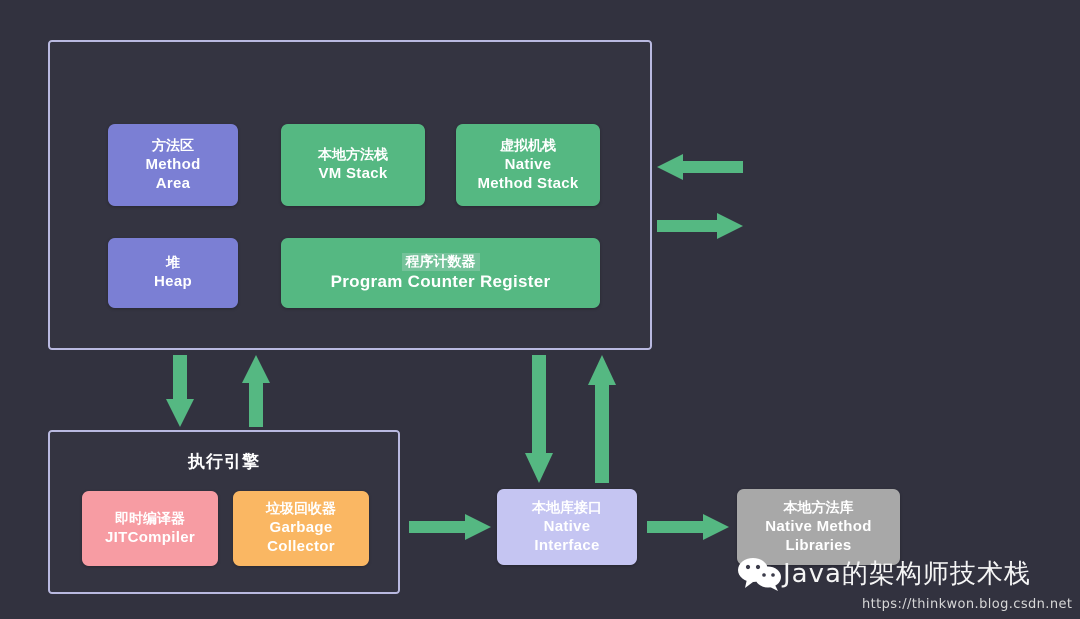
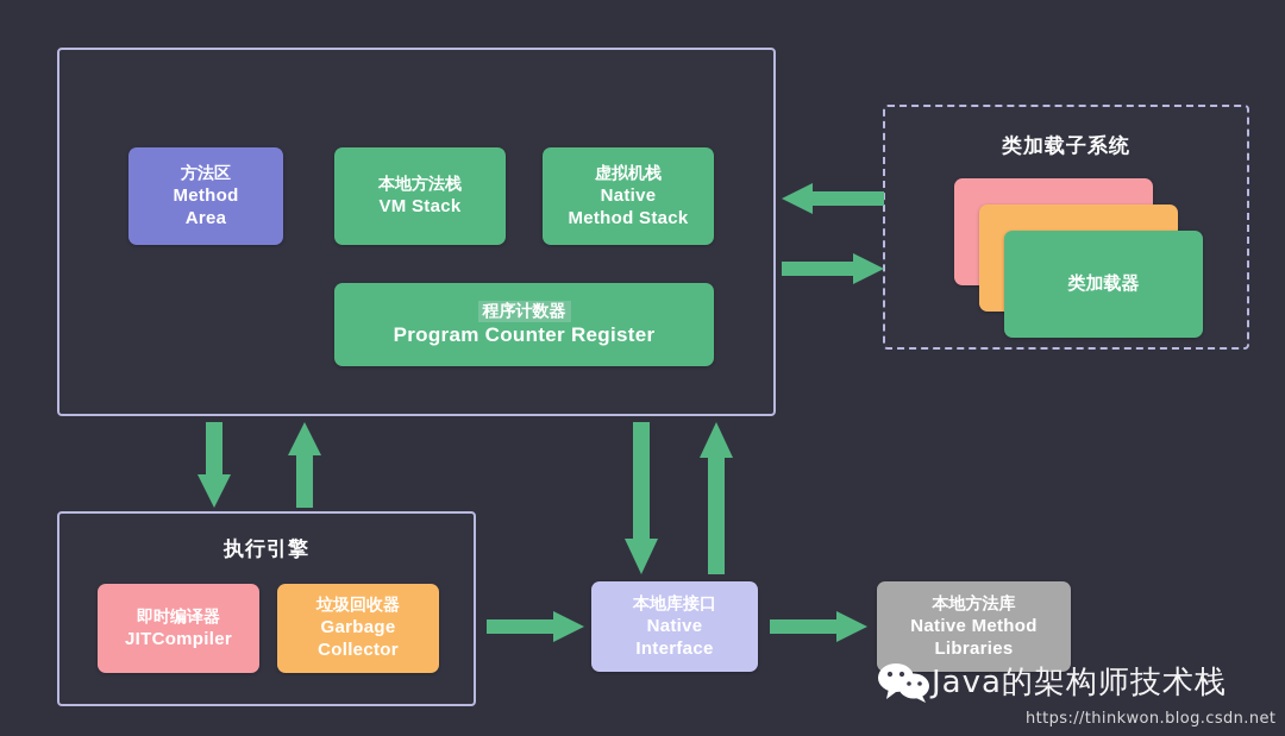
  方法区
  Method
  Area
  本地方法栈
  VM Stack
  虚拟机栈
  Native
  Method Stack
- 堆
- Heap
  程序计数器
  Program Counter Register
+ 类加载子系统
+ 类加载器
  执行引擎
  即时编译器
  JITCompiler
  垃圾回收器
  Garbage
  Collector
  本地库接口
  Native
  Interface
  本地方法库
  Native Method
  Libraries
  Java的架构师技术栈
  https://thinkwon.blog.csdn.net
